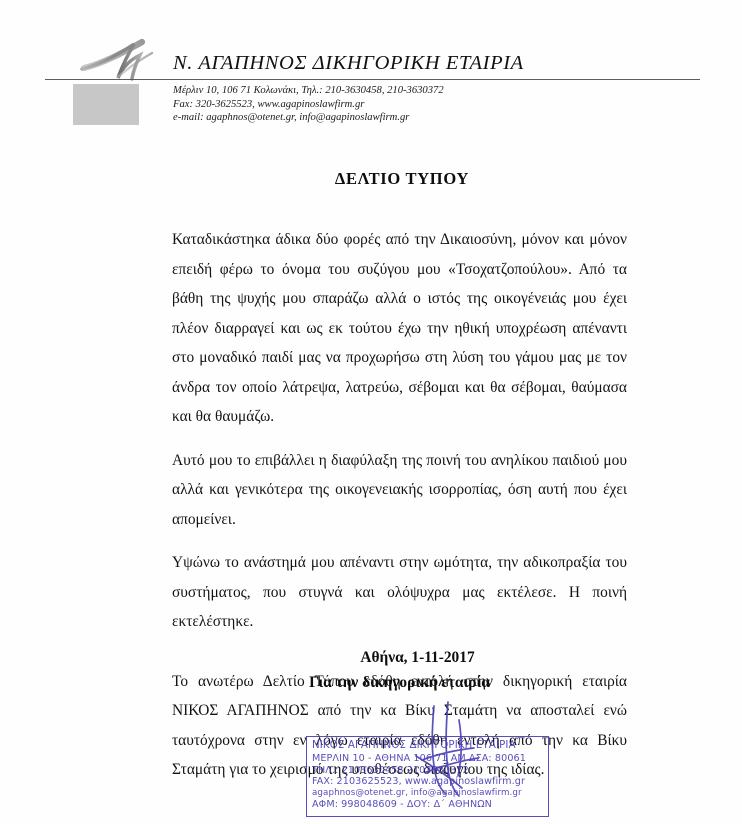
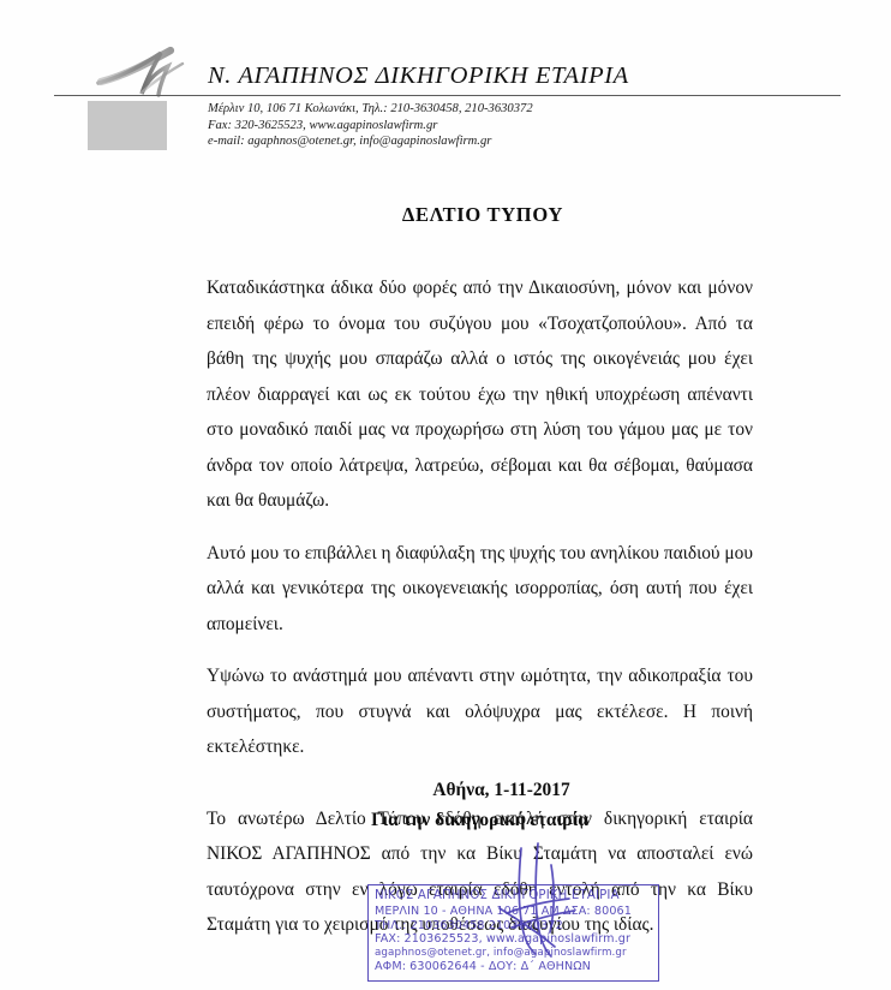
  Ν. ΑΓΑΠΗΝΟΣ ΔΙΚΗΓΟΡΙΚΗ ΕΤΑΙΡΙΑ
  Μέρλιν 10, 106 71 Κολωνάκι, Τηλ.: 210-3630458, 210-3630372
  Fax: 320-3625523, www.agapinoslawfirm.gr
  e-mail: agaphnos@otenet.gr, info@agapinoslawfirm.gr
  ΔΕΛΤΙΟ ΤΥΠΟΥ
  Καταδικάστηκα άδικα δύο φορές από την Δικαιοσύνη, μόνον και μόνον επειδή φέρω το όνομα του συζύγου μου «Τσοχατζοπούλου». Από τα βάθη της ψυχής μου σπαράζω αλλά ο ιστός της οικογένειάς μου έχει πλέον διαρραγεί και ως εκ τούτου έχω την ηθική υποχρέωση απέναντι στο μοναδικό παιδί μας να προχωρήσω στη λύση του γάμου μας με τον άνδρα τον οποίο λάτρεψα, λατρεύω, σέβομαι και θα σέβομαι, θαύμασα και θα θαυμάζω.
- Αυτό μου το επιβάλλει η διαφύλαξη της ποινή του ανηλίκου παιδιού μου αλλά και γενικότερα της οικογενειακής ισορροπίας, όση αυτή που έχει απομείνει.
+ Αυτό μου το επιβάλλει η διαφύλαξη της ψυχής του ανηλίκου παιδιού μου αλλά και γενικότερα της οικογενειακής ισορροπίας, όση αυτή που έχει απομείνει.
  Υψώνω το ανάστημά μου απέναντι στην ωμότητα, την αδικοπραξία του συστήματος, που στυγνά και ολόψυχρα μας εκτέλεσε. Η ποινή εκτελέστηκε.
  Το ανωτέρω Δελτίο Τύπου εδόθη εντολή στην δικηγορική εταιρία ΝΙΚΟΣ ΑΓΑΠΗΝΟΣ από την κα Βίκυ Σταμάτη να αποσταλεί ενώ ταυτόχρονα στην εν λόγω εταιρία εδόθηντολή από την κα Βίκυ Σταμάτη για το χειρισμό της υποθέσεως δαζυίου της ιδίας.
  Αθήνα, 1-11-2017
  Για την δικηγορική εταιρία
  ΝΙΚΟΣ ΑΓΑΠΗΝΟΣ ΔΙΚΗΓΟΡΙΗ ΕΤΑΙΡΙΑ
  ΜΕΡΛΙΝ 10 - ΑΘΗΝΑ 106 71 ΑΜΑ: 80061
  ΤΗΛ.: 2103630458 21033032
  FAX: 2103625523, www.agapinoslawfirm.gr
  agaphnos@otenet.gr, info@aainoslawfirm.gr
- ΑΦΜ: 998048609 - ΔΟΥ: Δ΄ ΑΘΗΝΩΝ
+ ΑΦΜ: 630062644 - ΔΟΥ: Δ΄ ΑΘΗΝΩΝ
